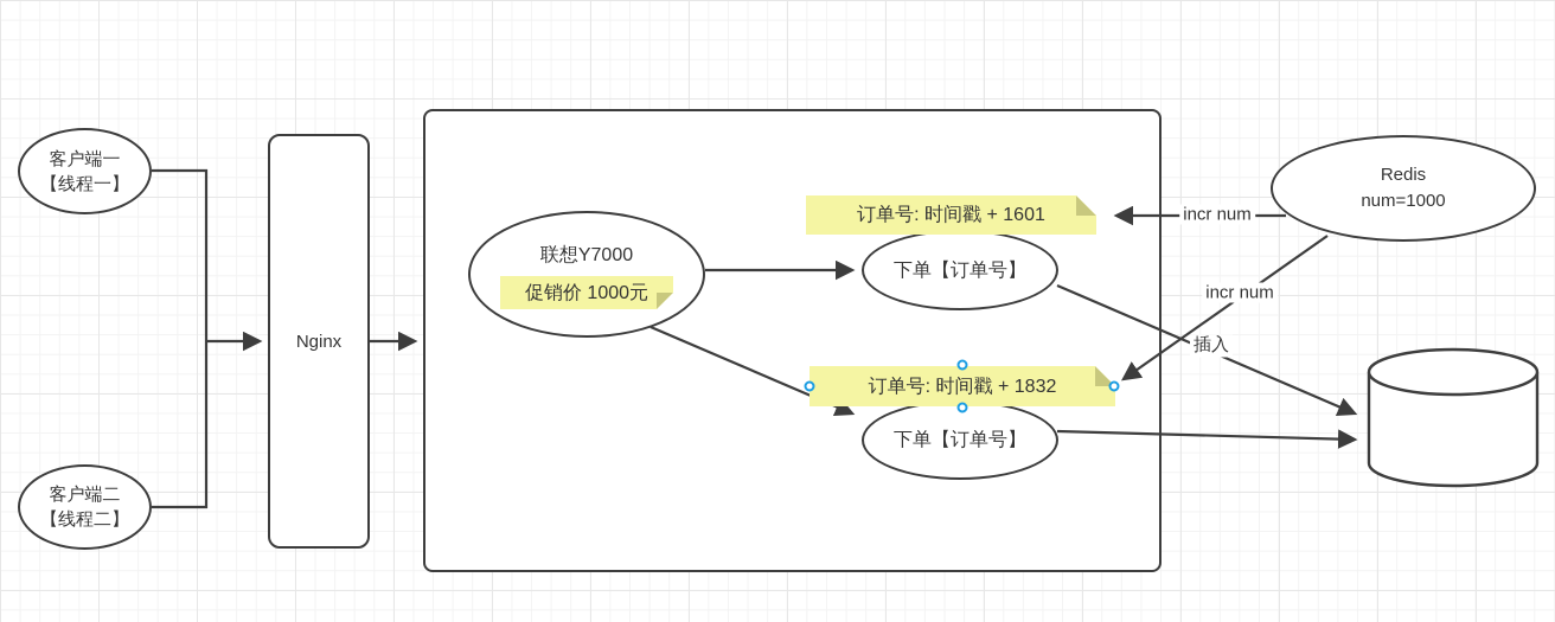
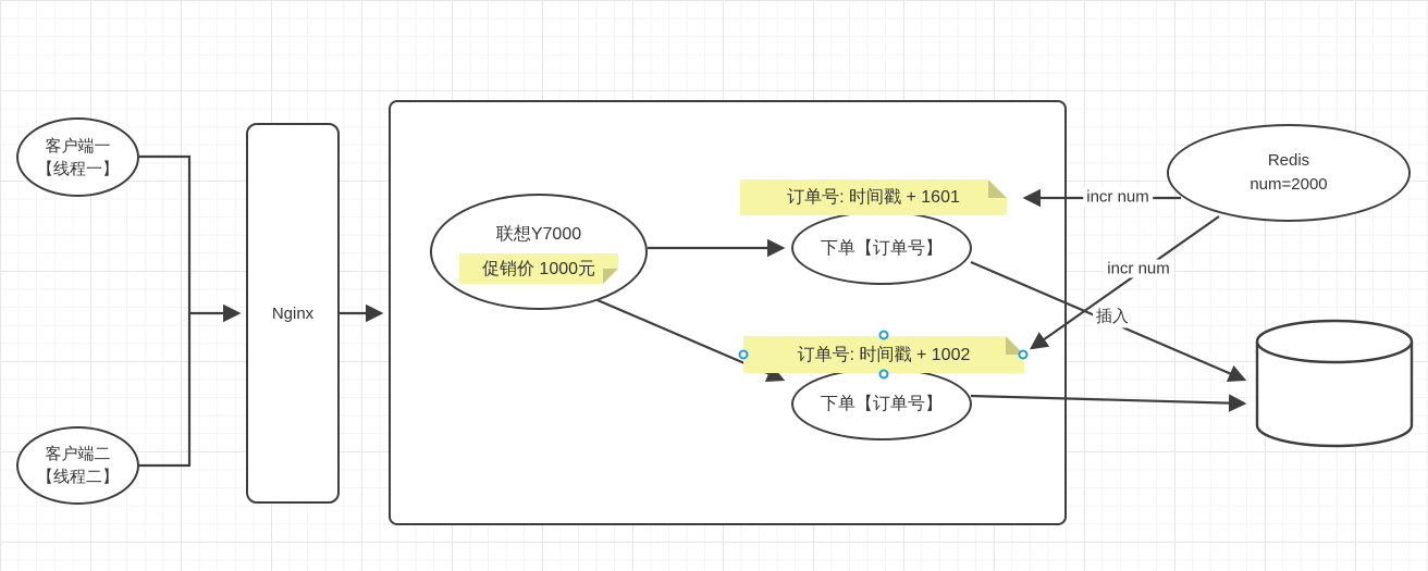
  客户端一
  【线程一】
  客户端二
  【线程二】
  Nginx
  联想Y7000
  下单【订单号】
  下单【订单号】
  Redis
- num=1000
+ num=2000
  订单号: 时间戳 + 1601
- 订单号: 时间戳 + 1832
+ 订单号: 时间戳 + 1002
  促销价 1000元
  incr num
  incr num
  插入
